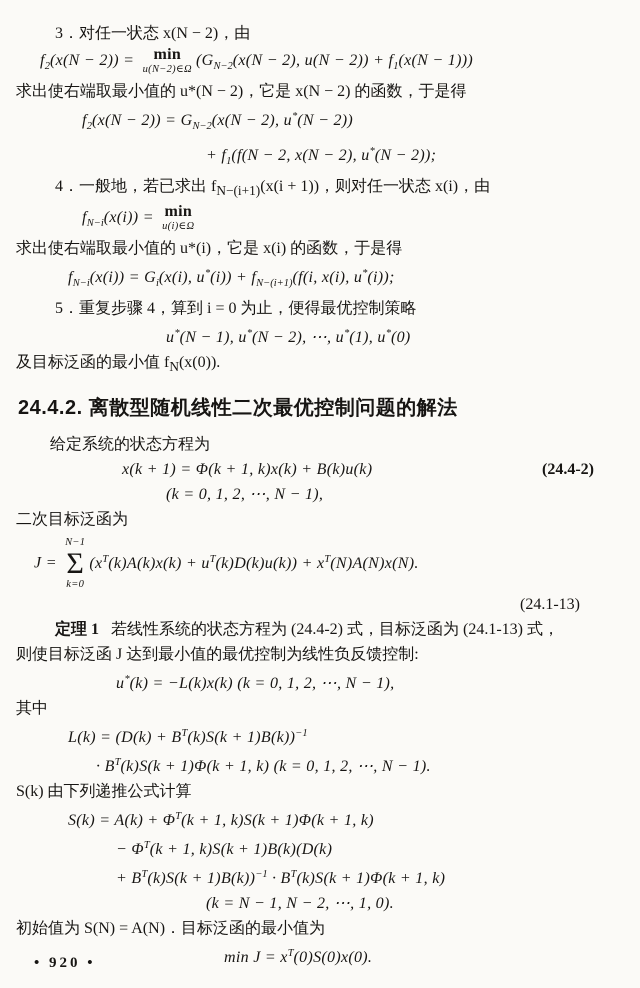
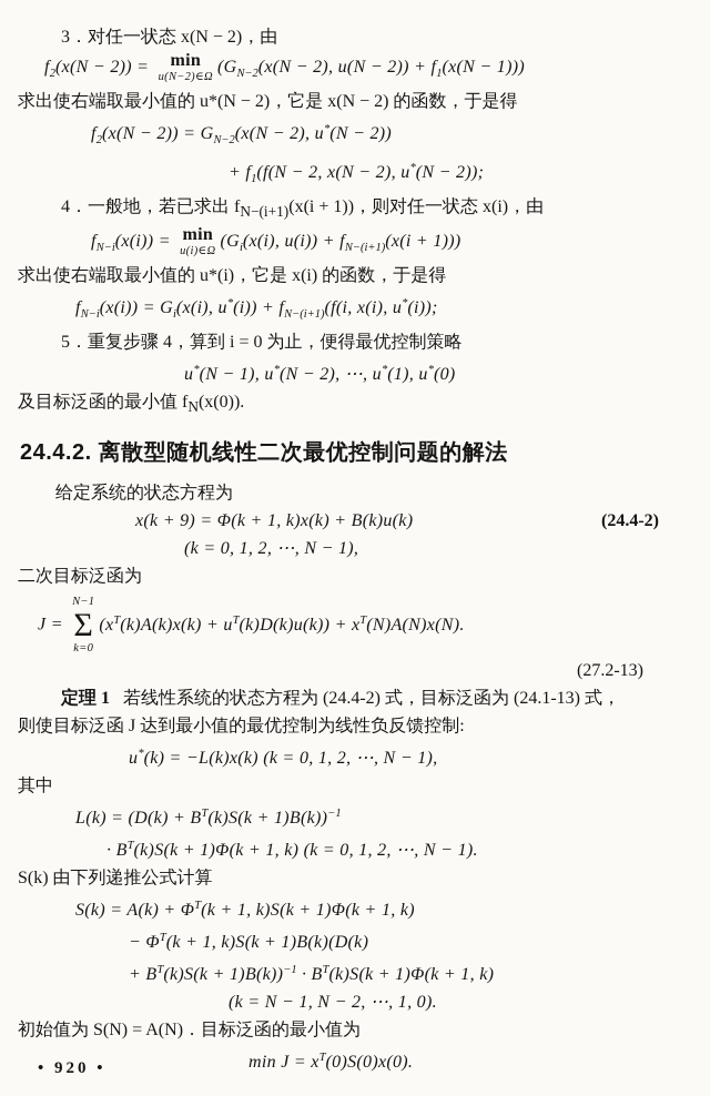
  3．对任一状态 x(N − 2)，由
  f2(x(N − 2)) =
  min
  u(N−2)∈Ω
  (GN−2(x(N − 2), u(N − 2)) + f1(x(N − 1)))
  求出使右端取最小值的 u*(N − 2)，它是 x(N − 2) 的函数，于是得
  f2(x(N − 2)) = GN−2(x(N − 2), u*(N − 2))
  + f1(f(N − 2, x(N − 2), u*(N − 2));
  4．一般地，若已求出 fN−(i+1)(x(i + 1))，则对任一状态 x(i)，由
  fN−i(x(i)) =
  min
  u(i)∈Ω
+ (Gi(x(i), u(i)) + fN−(i+1)(x(i + 1)))
  求出使右端取最小值的 u*(i)，它是 x(i) 的函数，于是得
  fN−i(x(i)) = Gi(x(i), u*(i)) + fN−(i+1)(f(i, x(i), u*(i));
  5．重复步骤 4，算到 i = 0 为止，便得最优控制策略
  u*(N − 1), u*(N − 2), ⋯, u*(1), u*(0)
  及目标泛函的最小值 fN(x(0)).
  24.4.2. 离散型随机线性二次最优控制问题的解法
  给定系统的状态方程为
- x(k + 1) = Φ(k + 1, k)x(k) + B(k)u(k)
+ x(k + 9) = Φ(k + 1, k)x(k) + B(k)u(k)
  (24.4-2)
  (k = 0, 1, 2, ⋯, N − 1),
  二次目标泛函为
  J =
  N−1
  Σ
  k=0
  (xT(k)A(k)x(k) + uT(k)D(k)u(k)) + xT(N)A(N)x(N).
- (24.1-13)
+ (27.2-13)
  定理 1 若线性系统的状态方程为 (24.4-2) 式，目标泛函为 (24.1-13) 式，
  则使目标泛函 J 达到最小值的最优控制为线性负反馈控制:
  u*(k) = −L(k)x(k) (k = 0, 1, 2, ⋯, N − 1),
  其中
  L(k) = (D(k) + BT(k)S(k + 1)B(k))−1
  · BT(k)S(k + 1)Φ(k + 1, k) (k = 0, 1, 2, ⋯, N − 1).
  S(k) 由下列递推公式计算
  S(k) = A(k) + ΦT(k + 1, k)S(k + 1)Φ(k + 1, k)
  − ΦT(k + 1, k)S(k + 1)B(k)(D(k)
  + BT(k)S(k + 1)B(k))−1 · BT(k)S(k + 1)Φ(k + 1, k)
  (k = N − 1, N − 2, ⋯, 1, 0).
  初始值为 S(N) = A(N)．目标泛函的最小值为
  min J = xT(0)S(0)x(0).
  • 920 •
